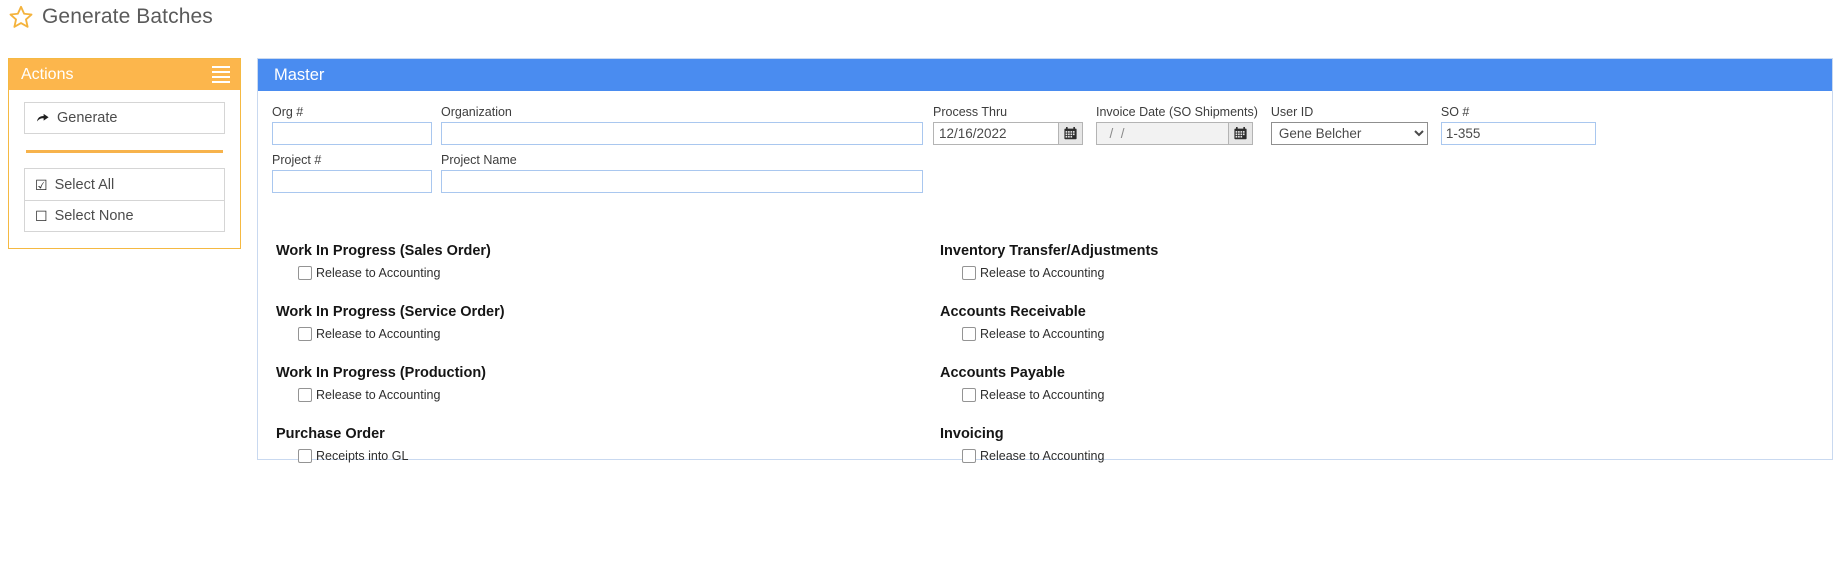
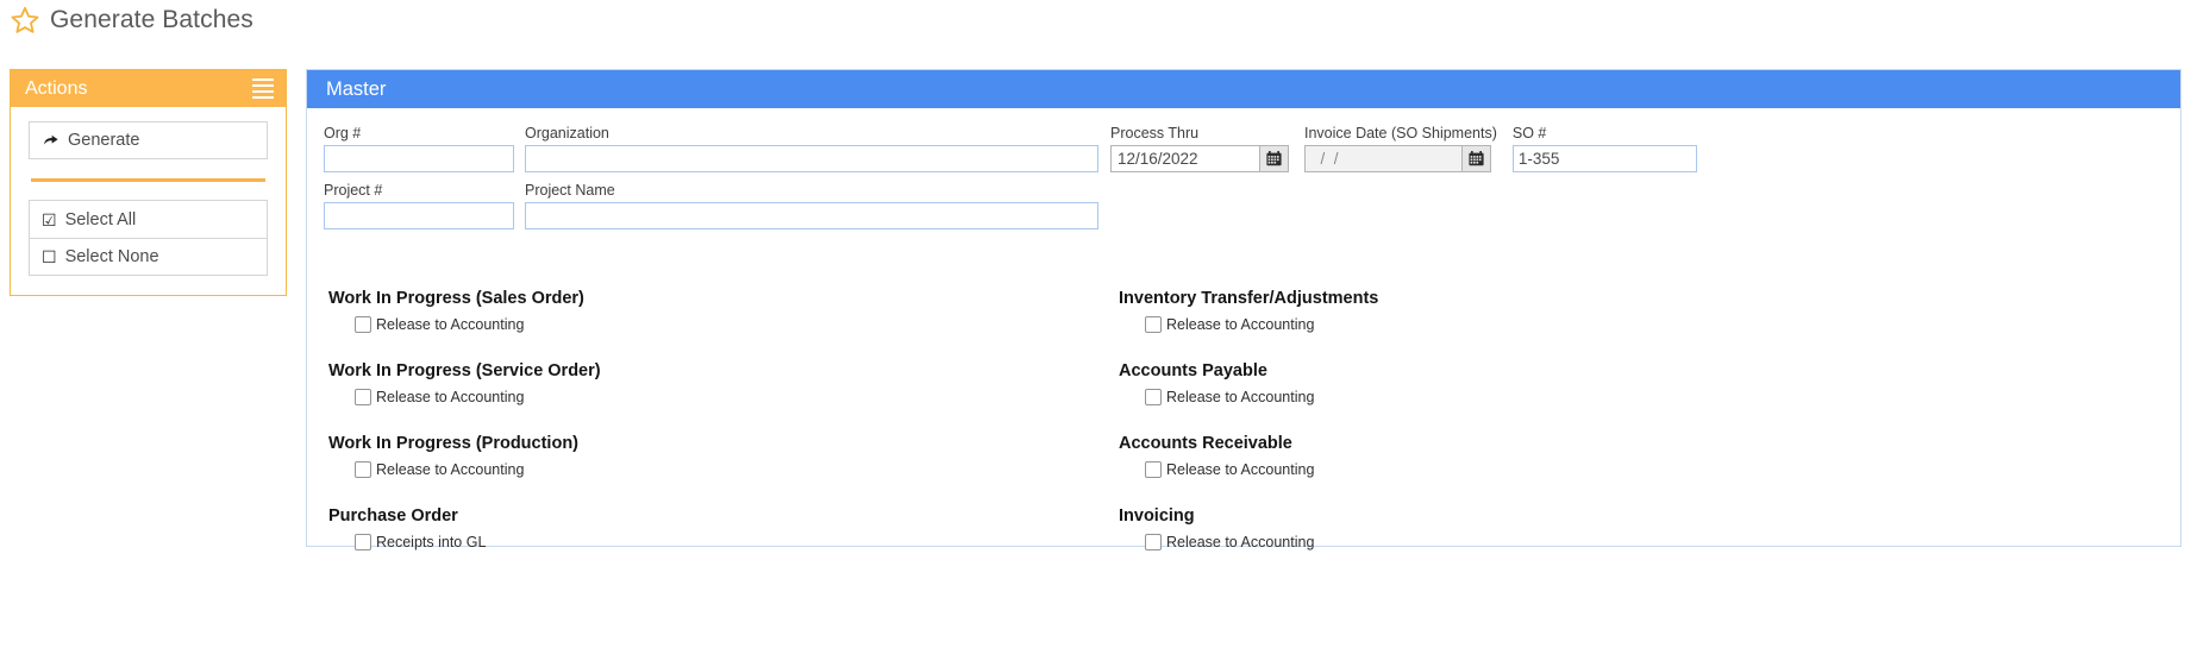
  Generate Batches
  Actions
  Generate
  ☑
  Select All
  ☐
  Select None
  Master
  Org #
  Organization
  Process Thru
  12/16/2022
  Invoice Date (SO Shipments)
  / /
- User ID
- Gene Belcher
  SO #
  1-355
  Project #
  Project Name
  Work In Progress (Sales Order)
  Release to Accounting
  Work In Progress (Service Order)
  Release to Accounting
  Work In Progress (Production)
  Release to Accounting
  Purchase Order
  Receipts into GL
  Inventory Transfer/Adjustments
  Release to Accounting
- Accounts Receivable
+ Accounts Payable
  Release to Accounting
- Accounts Payable
+ Accounts Receivable
  Release to Accounting
  Invoicing
  Release to Accounting
